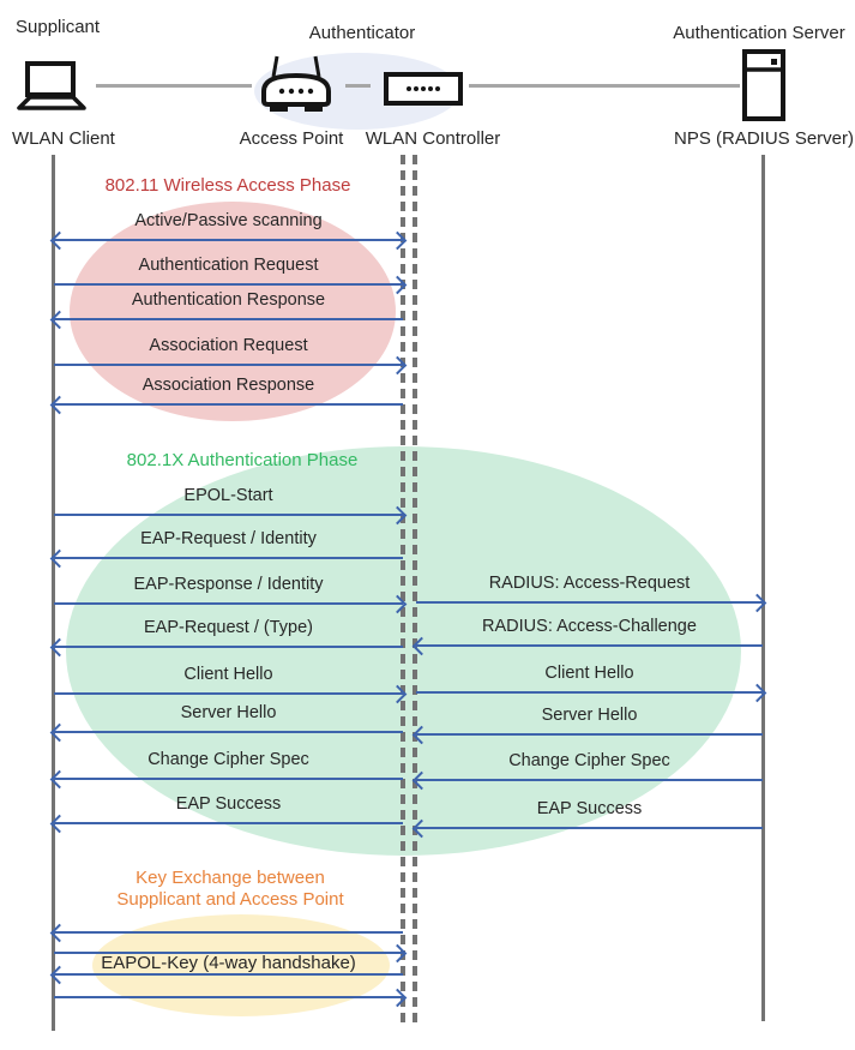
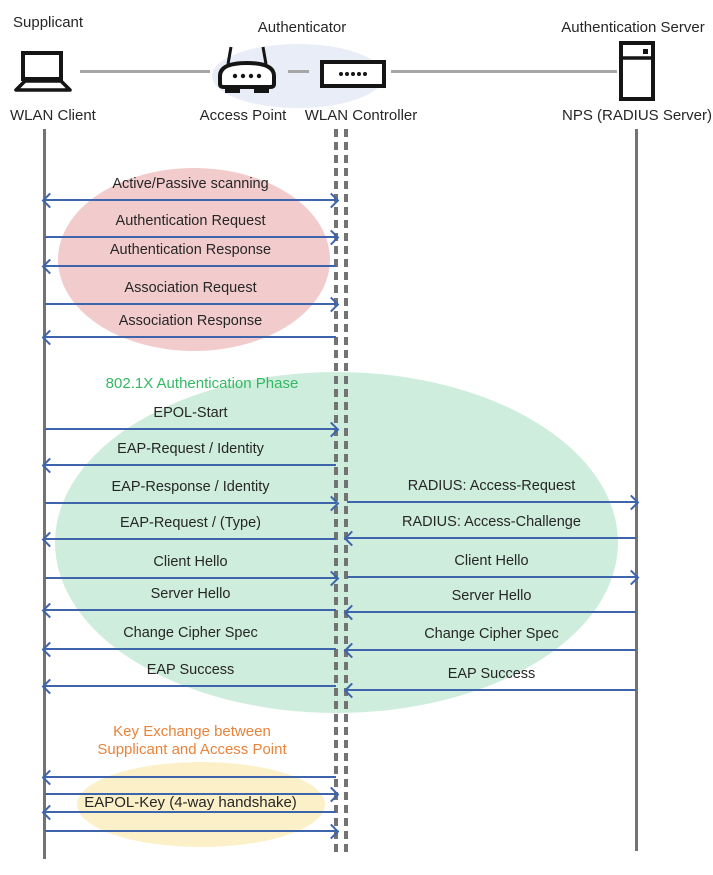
  Supplicant
  Authenticator
  Authentication Server
  WLAN Client
  Access Point
  WLAN Controller
  NPS (RADIUS Server)
- 802.11 Wireless Access Phase
  802.1X Authentication Phase
  Key Exchange between
  Supplicant and Access Point
  EAPOL-Key (4-way handshake)
  Active/Passive scanning
  Authentication Request
  Authentication Response
  Association Request
  Association Response
  EPOL-Start
  EAP-Request / Identity
  EAP-Response / Identity
  RADIUS: Access-Request
  EAP-Request / (Type)
  RADIUS: Access-Challenge
  Client Hello
  Client Hello
  Server Hello
  Server Hello
  Change Cipher Spec
  Change Cipher Spec
  EAP Success
  EAP Success
